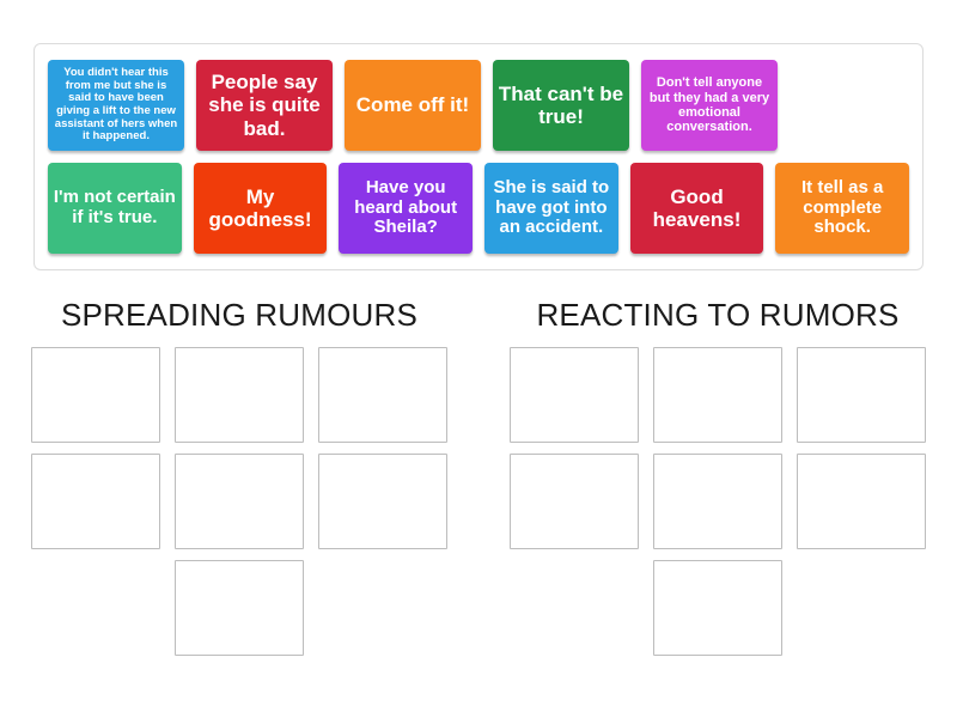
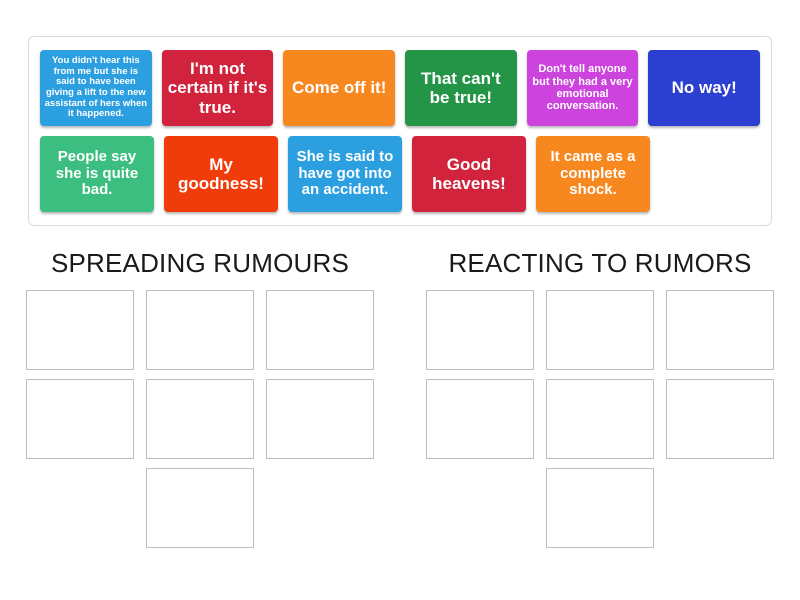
  You didn't hear this from me but she is said to have been giving a lift to the new assistant of hers when it happened.
- People say she is quite bad.
+ I'm not certain if it's true.
  Come off it!
  That can't be true!
  Don't tell anyone but they had a very emotional conversation.
+ No way!
- I'm not certain if it's true.
+ People say she is quite bad.
  My goodness!
- Have you heard about Sheila?
  She is said to have got into an accident.
  Good heavens!
- It tell as a complete shock.
+ It came as a complete shock.
  SPREADING RUMOURS
  REACTING TO RUMORS
